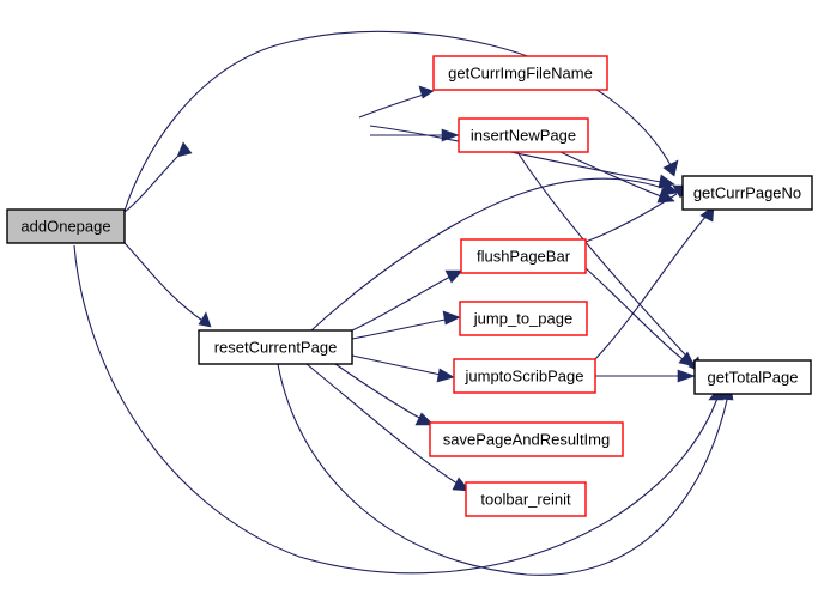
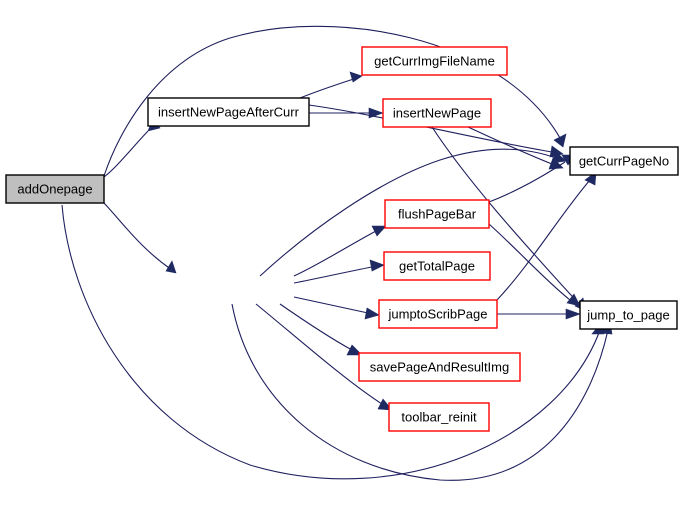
  addOnepage
+ insertNewPageAfterCurr
  getCurrImgFileName
  insertNewPage
  getCurrPageNo
- resetCurrentPage
  flushPageBar
- jump_to_page
+ getTotalPage
  jumptoScribPage
  savePageAndResultImg
  toolbar_reinit
- getTotalPage
+ jump_to_page
